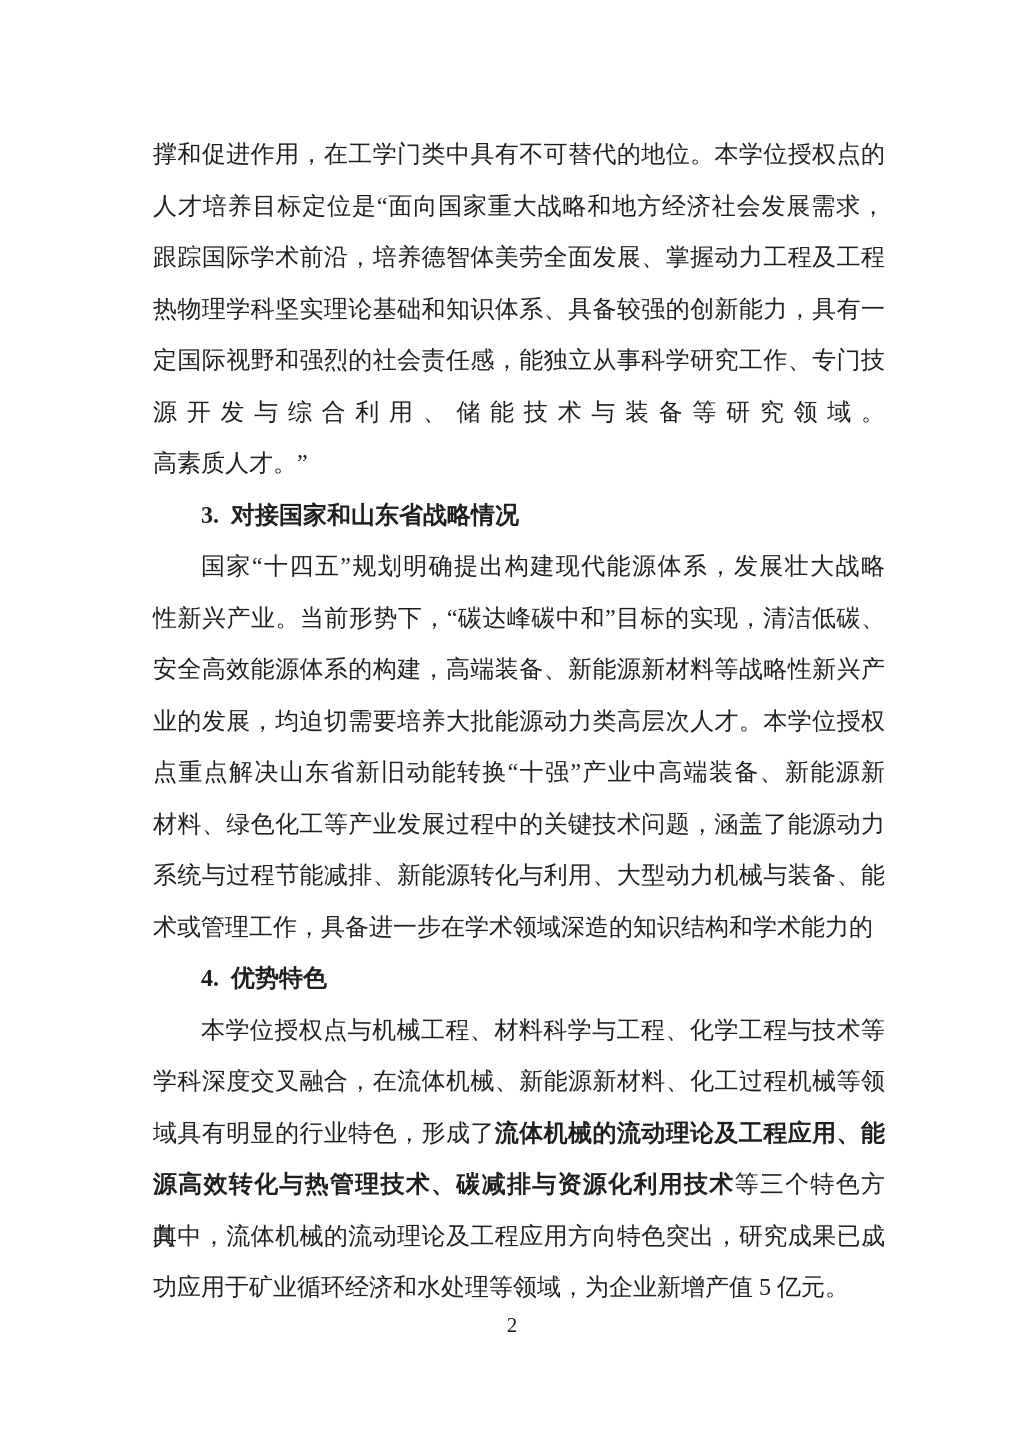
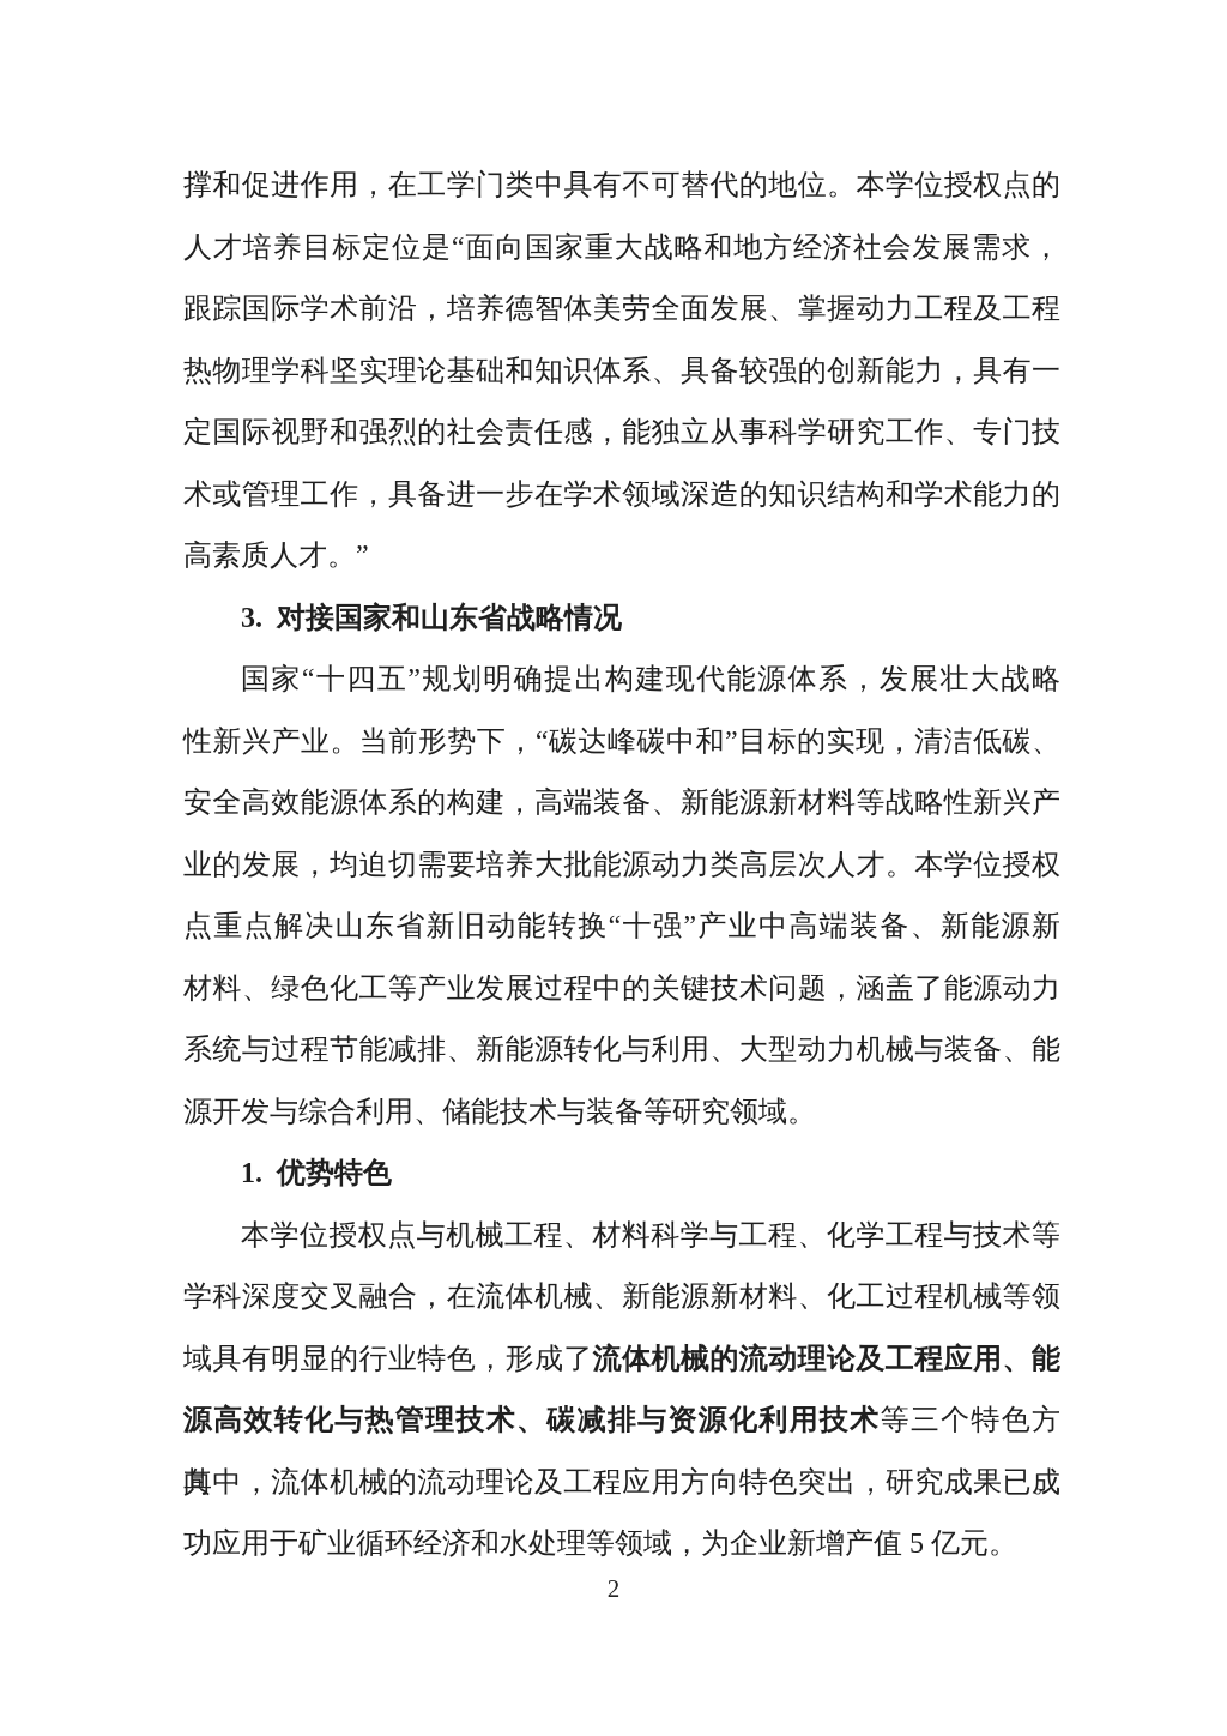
  撑和促进作用，在工学门类中具有不可替代的地位。本学位授权点的
  人才培养目标定位是“面向国家重大战略和地方经济社会发展需求，
  跟踪国际学术前沿，培养德智体美劳全面发展、掌握动力工程及工程
  热物理学科坚实理论基础和知识体系、具备较强的创新能力，具有一
  定国际视野和强烈的社会责任感，能独立从事科学研究工作、专门技
- 源开发与综合利用、储能技术与装备等研究领域。
+ 术或管理工作，具备进一步在学术领域深造的知识结构和学术能力的
  高素质人才。”
  3. 对接国家和山东省战略情况
  国家“十四五”规划明确提出构建现代能源体系，发展壮大战略
  性新兴产业。当前形势下，“碳达峰碳中和”目标的实现，清洁低碳、
  安全高效能源体系的构建，高端装备、新能源新材料等战略性新兴产
  业的发展，均迫切需要培养大批能源动力类高层次人才。本学位授权
  点重点解决山东省新旧动能转换“十强”产业中高端装备、新能源新
  材料、绿色化工等产业发展过程中的关键技术问题，涵盖了能源动力
  系统与过程节能减排、新能源转化与利用、大型动力机械与装备、能
- 术或管理工作，具备进一步在学术领域深造的知识结构和学术能力的
+ 源开发与综合利用、储能技术与装备等研究领域。
- 4. 优势特色
+ 1. 优势特色
  本学位授权点与机械工程、材料科学与工程、化学工程与技术等
  学科深度交叉融合，在流体机械、新能源新材料、化工过程机械等领
  域具有明显的行业特色，形成了流体机械的流动理论及工程应用、能
  源高效转化与热管理技术、碳减排与资源化利用技术等三个特色方向。
  其中，流体机械的流动理论及工程应用方向特色突出，研究成果已成
  功应用于矿业循环经济和水处理等领域，为企业新增产值 5 亿元。
  2
